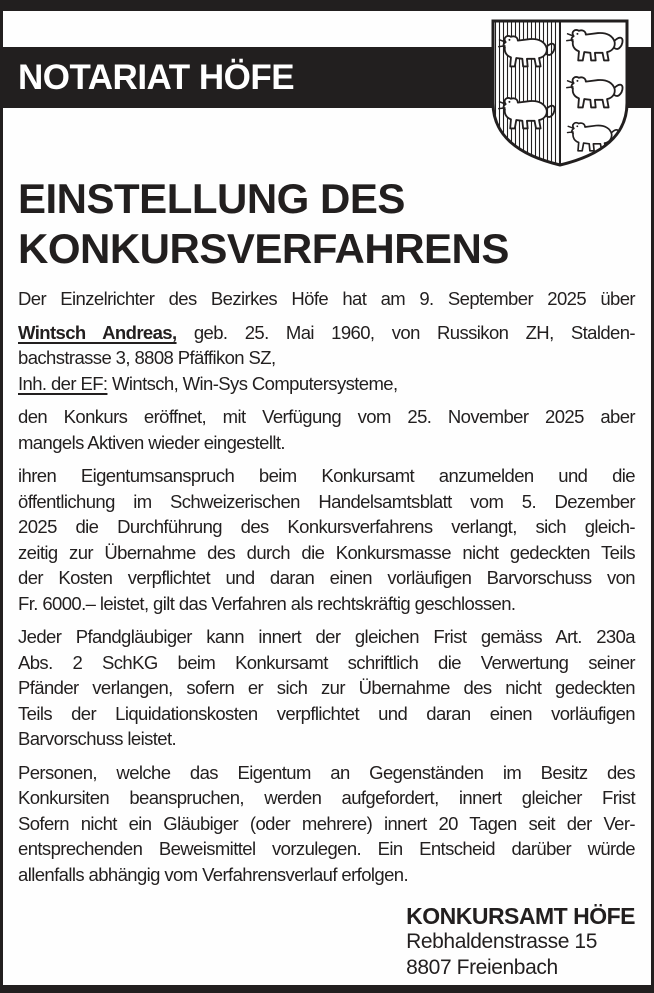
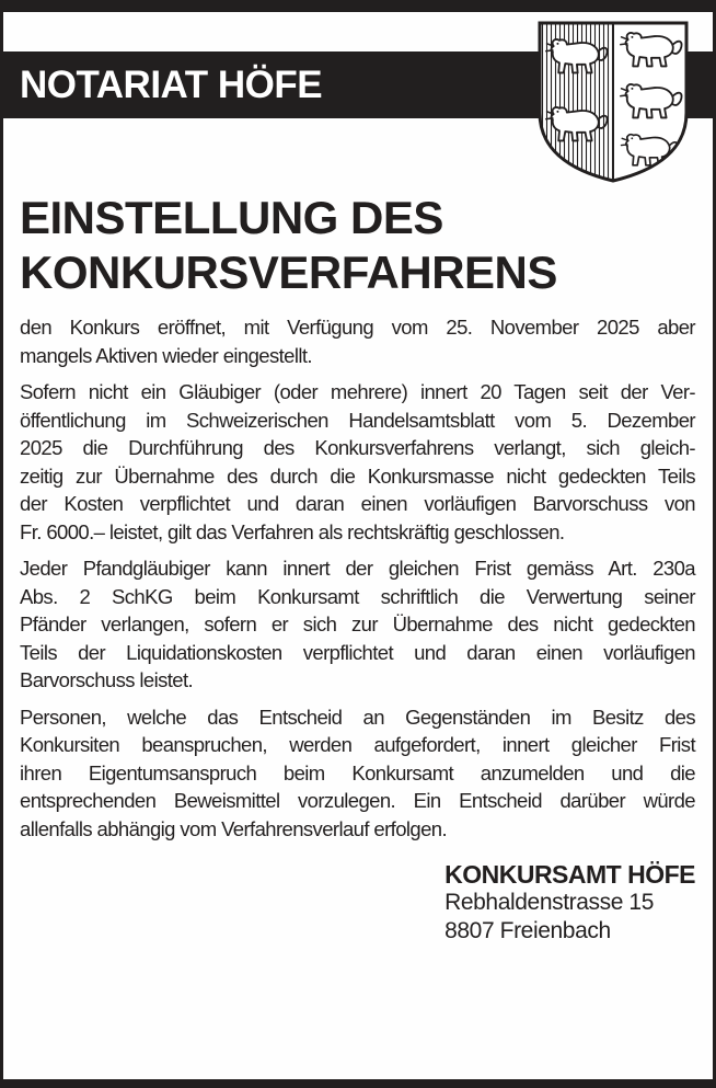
  NOTARIAT HÖFE
  EINSTELLUNG DES
  KONKURSVERFAHRENS
- Der Einzelrichter des Bezirkes Höfe hat am 9. September 2025 über
- Wintsch Andreas, geb. 25. Mai 1960, von Russikon ZH, Stalden-
- bachstrasse 3, 8808 Pfäffikon SZ,
- Inh. der EF: Wintsch, Win-Sys Computersysteme,
  den Konkurs eröffnet, mit Verfügung vom 25. November 2025 aber
  mangels Aktiven wieder eingestellt.
- ihren Eigentumsanspruch beim Konkursamt anzumelden und die
+ Sofern nicht ein Gläubiger (oder mehrere) innert 20 Tagen seit der Ver-
  öffentlichung im Schweizerischen Handelsamtsblatt vom 5. Dezember
  2025 die Durchführung des Konkursverfahrens verlangt, sich gleich-
  zeitig zur Übernahme des durch die Konkursmasse nicht gedeckten Teils
  der Kosten verpflichtet und daran einen vorläufigen Barvorschuss von
  Fr. 6000.– leistet, gilt das Verfahren als rechtskräftig geschlossen.
  Jeder Pfandgläubiger kann innert der gleichen Frist gemäss Art. 230a
  Abs. 2 SchKG beim Konkursamt schriftlich die Verwertung seiner
  Pfänder verlangen, sofern er sich zur Übernahme des nicht gedeckten
  Teils der Liquidationskosten verpflichtet und daran einen vorläufigen
  Barvorschuss leistet.
- Personen, welche das Eigentum an Gegenständen im Besitz des
+ Personen, welche das Entscheid an Gegenständen im Besitz des
  Konkursiten beanspruchen, werden aufgefordert, innert gleicher Frist
- Sofern nicht ein Gläubiger (oder mehrere) innert 20 Tagen seit der Ver-
+ ihren Eigentumsanspruch beim Konkursamt anzumelden und die
  entsprechenden Beweismittel vorzulegen. Ein Entscheid darüber würde
  allenfalls abhängig vom Verfahrensverlauf erfolgen.
  KONKURSAMT HÖFE
  Rebhaldenstrasse 15
  8807 Freienbach
